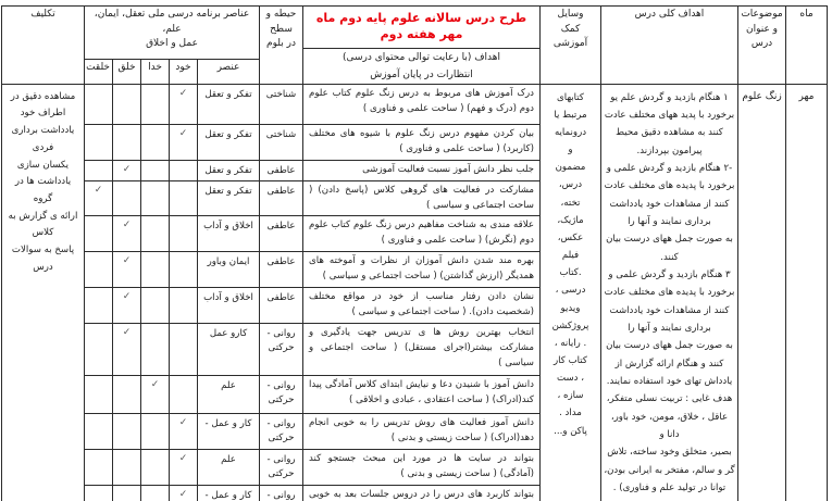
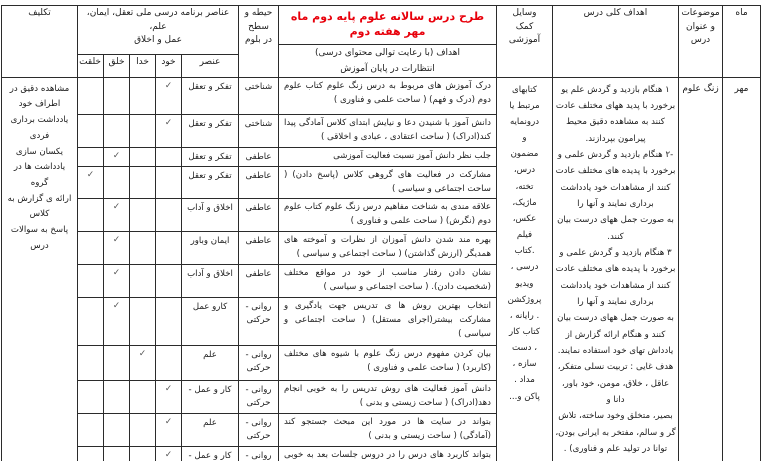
  ماه	موضوعات و عنوان درس	اهداف کلی درس	وسایل کمک آموزشی	طرح درس سالانه علوم پایه دوم ماه مهر هفته دوم اهداف (با رعایت توالی محتوای درسی) انتظارات در پایان آموزش	حیطه و سطح در بلوم	عناصر برنامه درسی ملی تعقل، ایمان، علم، عمل و اخلاق	تکلیف
  عنصر	خود	خدا	خلق	خلقت
  مهر	زنگ علوم	۱ هنگام بازدید و گردش علم یو برخورد با پدید ههای مختلف عادت کنند به مشاهده دقیق محیط پیرامون بپردازند. -۲ هنگام بازدید و گردش علمی و برخورد با پدیده های مختلف عادت کنند از مشاهدات خود یادداشت برداری نمایند و آنها را به صورت جمل ههای درست بیان کنند. ۳ هنگام بازدید و گردش علمی و برخورد با پدیده های مختلف عادت کنند از مشاهدات خود یادداشت برداری نمایند و آنها را به صورت جمل ههای درست بیان کنند و هنگام ارائه گزارش از یادداش تهای خود استفاده نمایند. هدف غایی : تربیت نسلی متفکر، عاقل ، خلاق، مومن، خود باور، دانا و بصیر، متخلق وخود ساخته، تلاش گر و سالم، مفتخر به ایرانی بودن، توانا در تولید علم و فناوری) .	کتابهای مرتبط یا درونمایه و مضمون درس، تخته، ماژیک، عکس، فیلم .کتاب درسی ، ویدیو پروژکشن . رایانه ، کتاب کار ، دست سازه ، مداد . پاکن و...	درک آموزش های مربوط به درس زنگ علوم کتاب علوم دوم (درک و فهم) ( ساحت علمی و فناوری )	شناختی	تفکر و تعقل	✓				مشاهده دقیق در اطراف خود یادداشت برداری فردی یکسان سازی یادداشت ها در گروه ارائه ی گزارش به کلاس پاسخ به سوالات درس
- بیان کردن مفهوم درس زنگ علوم با شیوه های مختلف (کاربرد) ( ساحت علمی و فناوری )	شناختی	تفکر و تعقل	✓
+ دانش آموز با شنیدن دعا و نیایش ابتدای کلاس آمادگی پیدا کند(ادراک) ( ساحت اعتقادی ، عبادی و اخلاقی )	شناختی	تفکر و تعقل	✓
  جلب نظر دانش آموز نسبت فعالیت آموزشی	عاطفی	تفکر و تعقل			✓
  مشارکت در فعالیت های گروهی کلاس (پاسخ دادن) ( ساحت اجتماعی و سیاسی )	عاطفی	تفکر و تعقل				✓
  علاقه مندی به شناخت مفاهیم درس زنگ علوم کتاب علوم دوم (نگرش) ( ساحت علمی و فناوری )	عاطفی	اخلاق و آداب			✓
  بهره مند شدن دانش آموزان از نظرات و آموخته های همدیگر (ارزش گذاشتن) ( ساحت اجتماعی و سیاسی )	عاطفی	ایمان وباور			✓
  نشان دادن رفتار مناسب از خود در مواقع مختلف (شخصیت دادن). ( ساحت اجتماعی و سیاسی )	عاطفی	اخلاق و آداب			✓
  انتخاب بهترین روش ها ی تدریس جهت یادگیری و مشارکت بیشتر(اجرای مستقل) ( ساحت اجتماعی و سیاسی )	روانی - حرکتی	کارو عمل			✓
- دانش آموز با شنیدن دعا و نیایش ابتدای کلاس آمادگی پیدا کند(ادراک) ( ساحت اعتقادی ، عبادی و اخلاقی )	روانی - حرکتی	علم		✓
+ بیان کردن مفهوم درس زنگ علوم با شیوه های مختلف (کاربرد) ( ساحت علمی و فناوری )	روانی - حرکتی	علم		✓
  دانش آموز فعالیت های روش تدریس را به خوبی انجام دهد(ادراک) ( ساحت زیستی و بدنی )	روانی - حرکتی	کار و عمل -	✓
  بتواند در سایت ها در مورد این مبحث جستجو کند (آمادگی) ( ساحت زیستی و بدنی )	روانی - حرکتی	علم	✓
